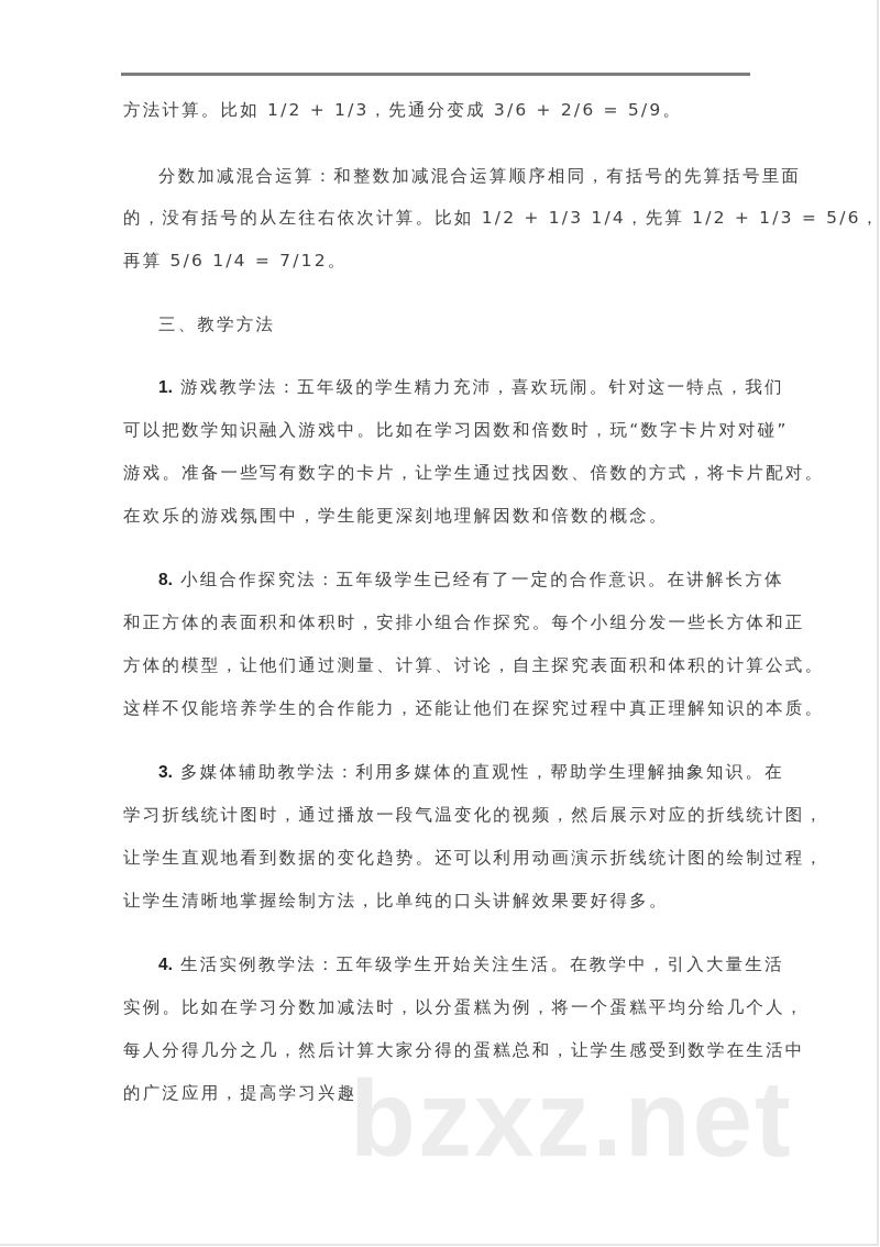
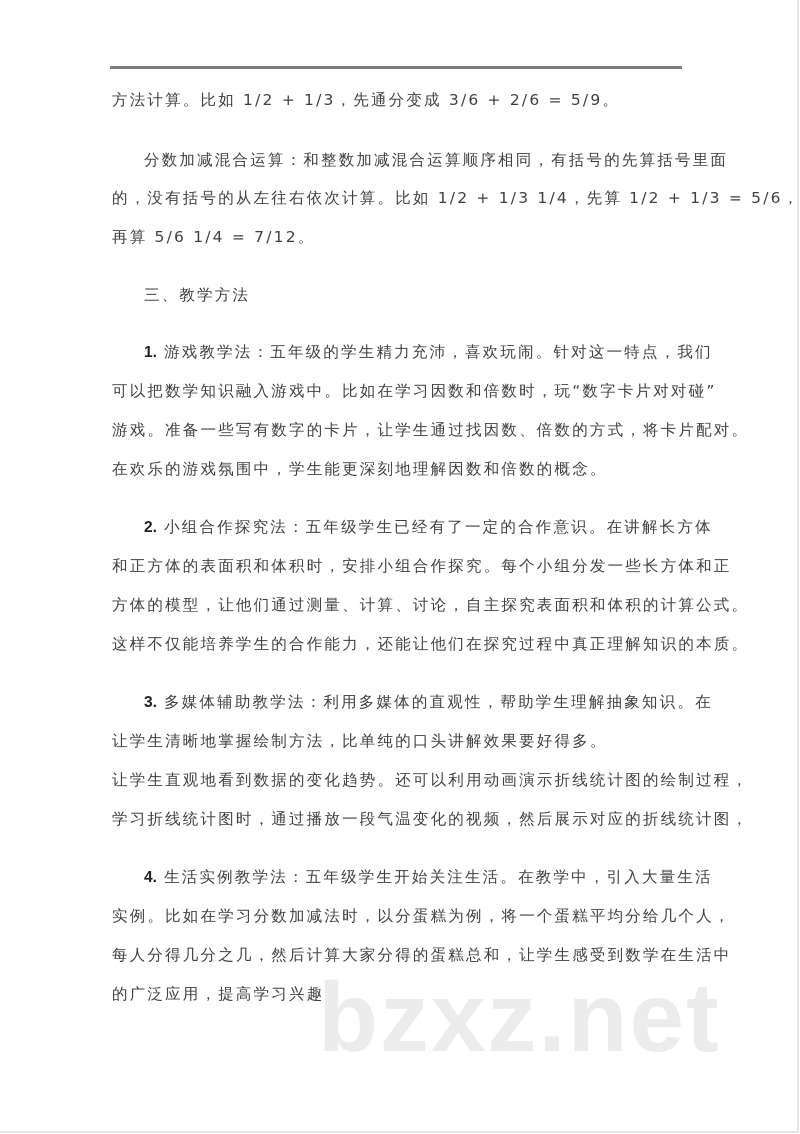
  方法计算。比如 1/2 + 1/3，先通分变成 3/6 + 2/6 = 5/9。
  分数加减混合运算：和整数加减混合运算顺序相同，有括号的先算括号里面
  的，没有括号的从左往右依次计算。比如 1/2 + 1/3 1/4，先算 1/2 + 1/3 = 5/6，
  再算 5/6 1/4 = 7/12。
  三、教学方法
  1. 游戏教学法：五年级的学生精力充沛，喜欢玩闹。针对这一特点，我们
  可以把数学知识融入游戏中。比如在学习因数和倍数时，玩“数字卡片对对碰”
  游戏。准备一些写有数字的卡片，让学生通过找因数、倍数的方式，将卡片配对。
  在欢乐的游戏氛围中，学生能更深刻地理解因数和倍数的概念。
- 8. 小组合作探究法：五年级学生已经有了一定的合作意识。在讲解长方体
+ 2. 小组合作探究法：五年级学生已经有了一定的合作意识。在讲解长方体
  和正方体的表面积和体积时，安排小组合作探究。每个小组分发一些长方体和正
  方体的模型，让他们通过测量、计算、讨论，自主探究表面积和体积的计算公式。
  这样不仅能培养学生的合作能力，还能让他们在探究过程中真正理解知识的本质。
  3. 多媒体辅助教学法：利用多媒体的直观性，帮助学生理解抽象知识。在
- 学习折线统计图时，通过播放一段气温变化的视频，然后展示对应的折线统计图，
+ 让学生清晰地掌握绘制方法，比单纯的口头讲解效果要好得多。
  让学生直观地看到数据的变化趋势。还可以利用动画演示折线统计图的绘制过程，
- 让学生清晰地掌握绘制方法，比单纯的口头讲解效果要好得多。
+ 学习折线统计图时，通过播放一段气温变化的视频，然后展示对应的折线统计图，
  4. 生活实例教学法：五年级学生开始关注生活。在教学中，引入大量生活
  实例。比如在学习分数加减法时，以分蛋糕为例，将一个蛋糕平均分给几个人，
  每人分得几分之几，然后计算大家分得的蛋糕总和，让学生感受到数学在生活中
  的广泛应用，提高学习兴趣。
  bzxz.net
